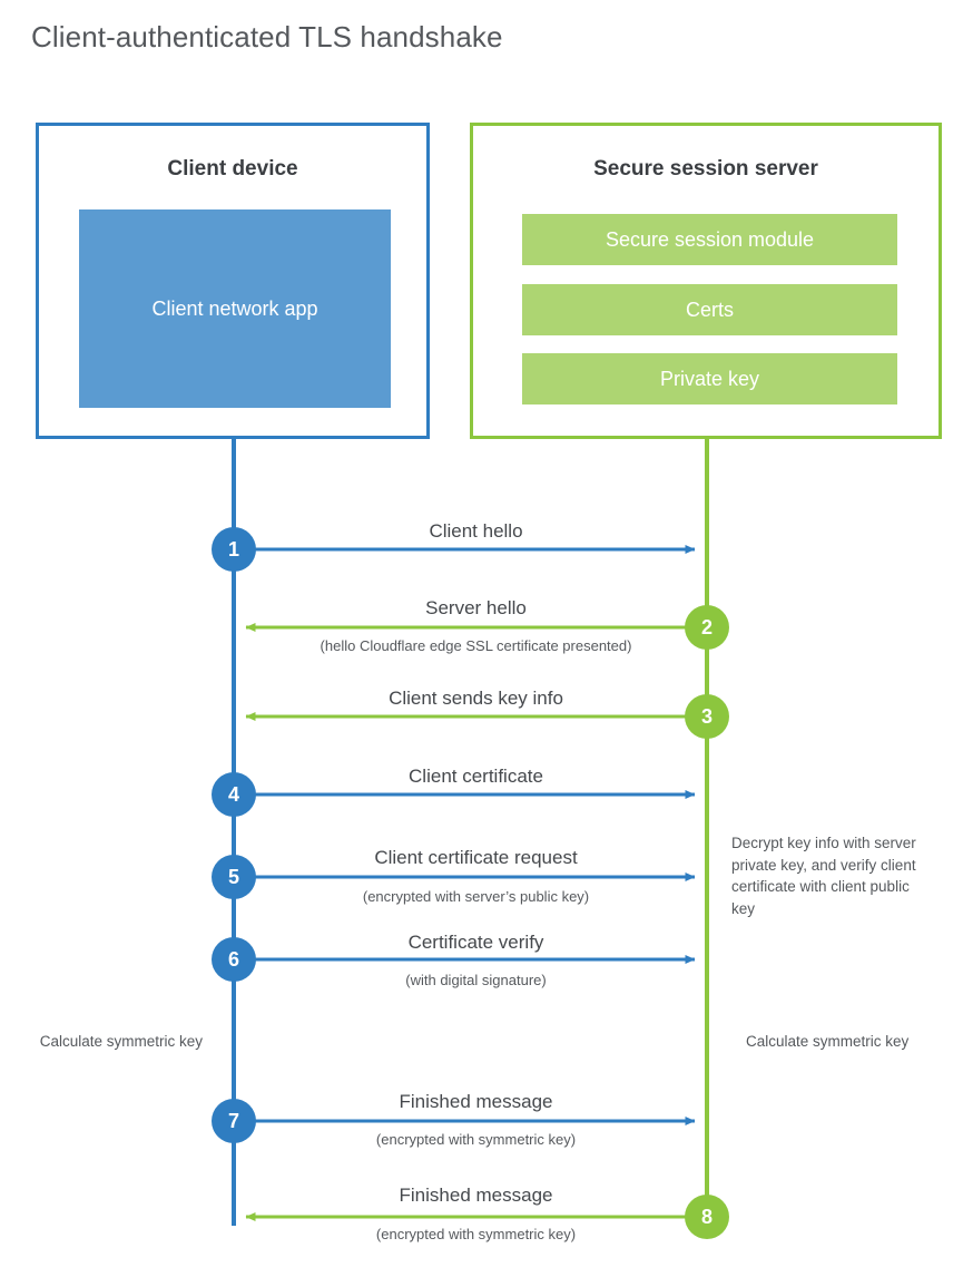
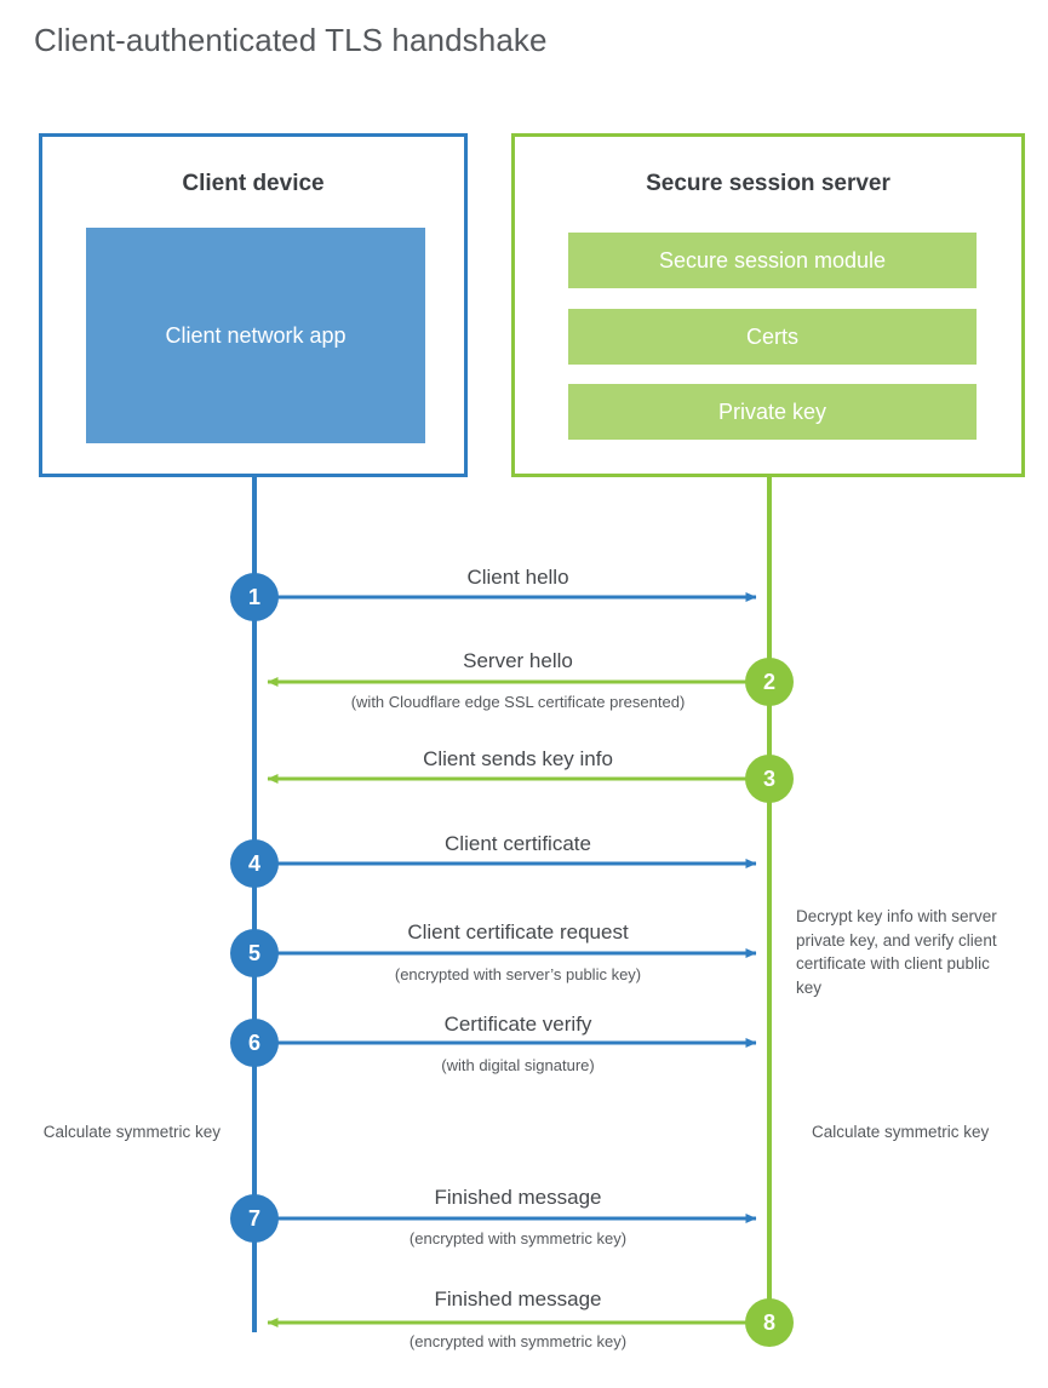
  Client-authenticated TLS handshake
  Client device
  Client network app
  Secure session server
  Secure session module
  Certs
  Private key
  1
  2
  3
  4
  5
  6
  7
  8
  Client hello
  Server hello
- (hello Cloudflare edge SSL certificate presented)
+ (with Cloudflare edge SSL certificate presented)
  Client sends key info
  Client certificate
  Client certificate request
  (encrypted with server’s public key)
  Certificate verify
  (with digital signature)
  Finished message
  (encrypted with symmetric key)
  Finished message
  (encrypted with symmetric key)
  Decrypt key info with server private key, and verify client certificate with client public key
  Calculate symmetric key
  Calculate symmetric key
